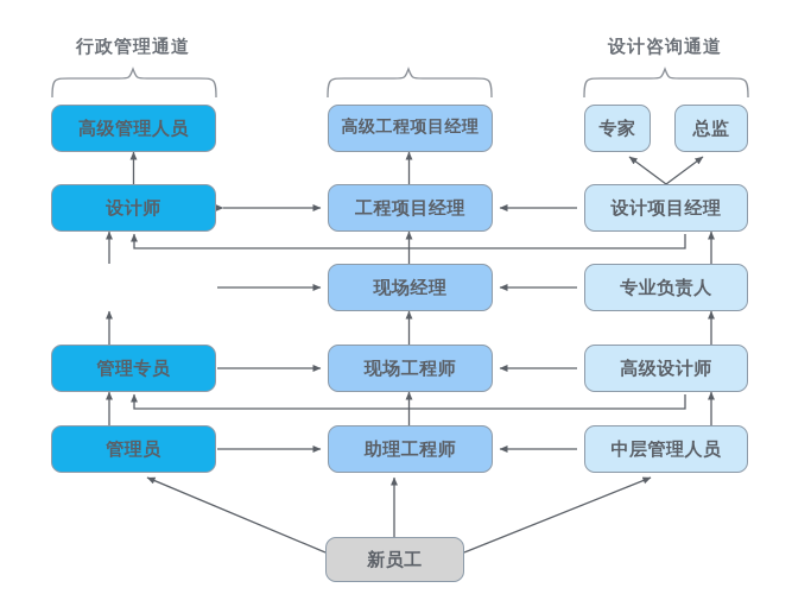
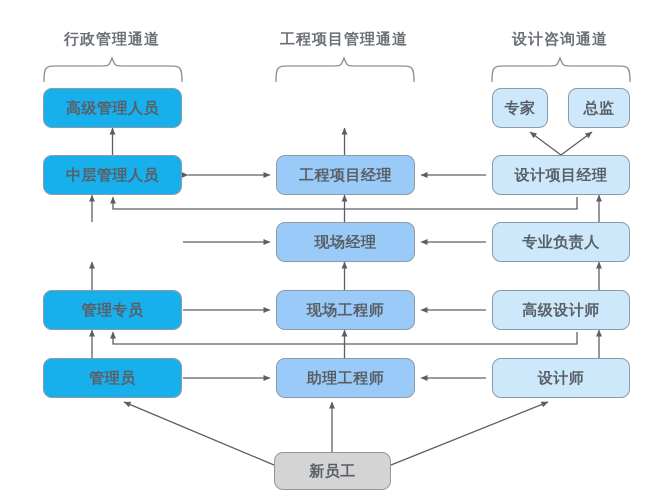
  行政管理通道
+ 工程项目管理通道
  设计咨询通道
  高级管理人员
- 设计师
+ 中层管理人员
  管理专员
  管理员
- 高级工程项目经理
  工程项目经理
  现场经理
  现场工程师
  助理工程师
  专家
  总监
  设计项目经理
  专业负责人
  高级设计师
- 中层管理人员
+ 设计师
  新员工
